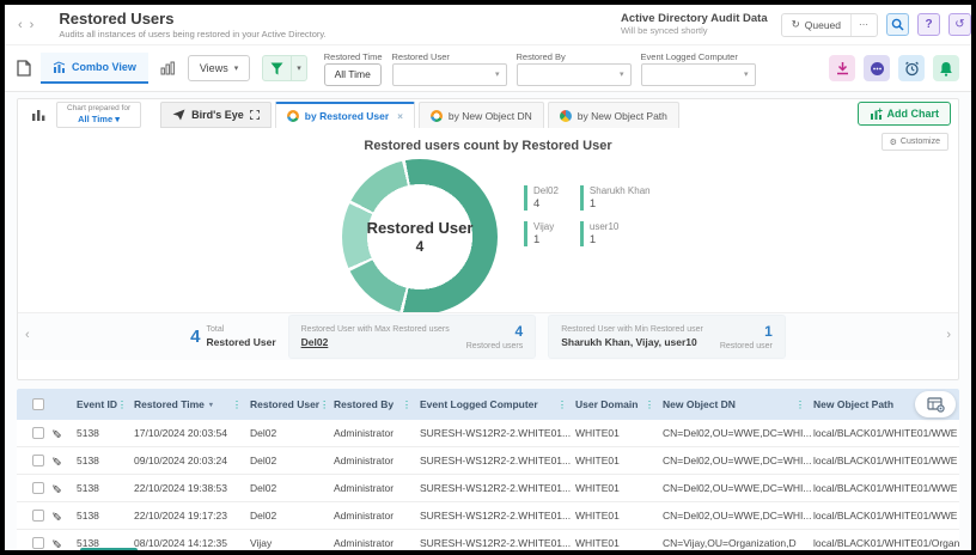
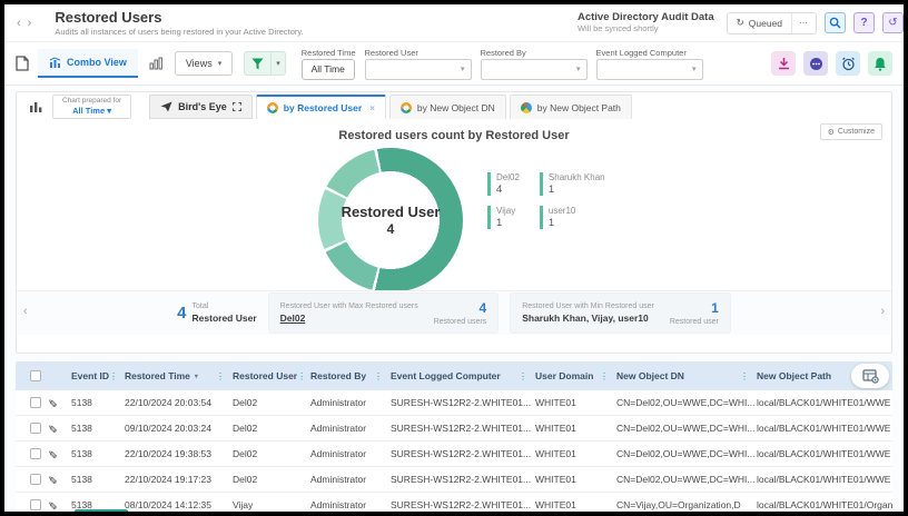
  ‹
  ›
  Restored Users
  Audits all instances of users being restored in your Active Directory.
  Active Directory Audit Data
  Will be synced shortly
  ↻
  Queued
  ⋯
  ?
  ↺
  Combo View
  Views
  Restored Time
  All Time
  Restored User
  Restored By
  Event Logged Computer
  All Time ▾
  Bird's Eye
  by Restored User
  ×
  by New Object DN
  by New Object Path
- Add Chart
  Restored users count by Restored User
  Restored User
  4
  Del02
  4
  Sharukh Khan
  1
  Vijay
  1
  user10
  1
  ‹
  4
  Restored User
  Del02
  4
  Sharukh Khan, Vijay, user10
  1
  ›
  Event ID
  ⋮
  Restored Time
  ⋮
  Restored User
  ⋮
  Restored By
  ⋮
  Event Logged Computer
  ⋮
  User Domain
  ⋮
  New Object DN
  ⋮
  New Object Path
  5138
- 17/10/2024 20:03:54
+ 22/10/2024 20:03:54
  Del02
  Administrator
  SURESH-WS12R2-2.WHITE01...
  WHITE01
  CN=Del02,OU=WWE,DC=WHI...
  local/BLACK01/WHITE01/WWE
  5138
  09/10/2024 20:03:24
  Del02
  Administrator
  SURESH-WS12R2-2.WHITE01...
  WHITE01
  CN=Del02,OU=WWE,DC=WHI...
  local/BLACK01/WHITE01/WWE
  5138
  22/10/2024 19:38:53
  Del02
  Administrator
  SURESH-WS12R2-2.WHITE01...
  WHITE01
  CN=Del02,OU=WWE,DC=WHI...
  local/BLACK01/WHITE01/WWE
  5138
  22/10/2024 19:17:23
  Del02
  Administrator
  SURESH-WS12R2-2.WHITE01...
  WHITE01
  CN=Del02,OU=WWE,DC=WHI...
  local/BLACK01/WHITE01/WWE
  5138
  08/10/2024 14:12:35
  Vijay
  Administrator
  SURESH-WS12R2-2.WHITE01...
  WHITE01
  CN=Vijay,OU=Organization,D
  local/BLACK01/WHITE01/Organ
